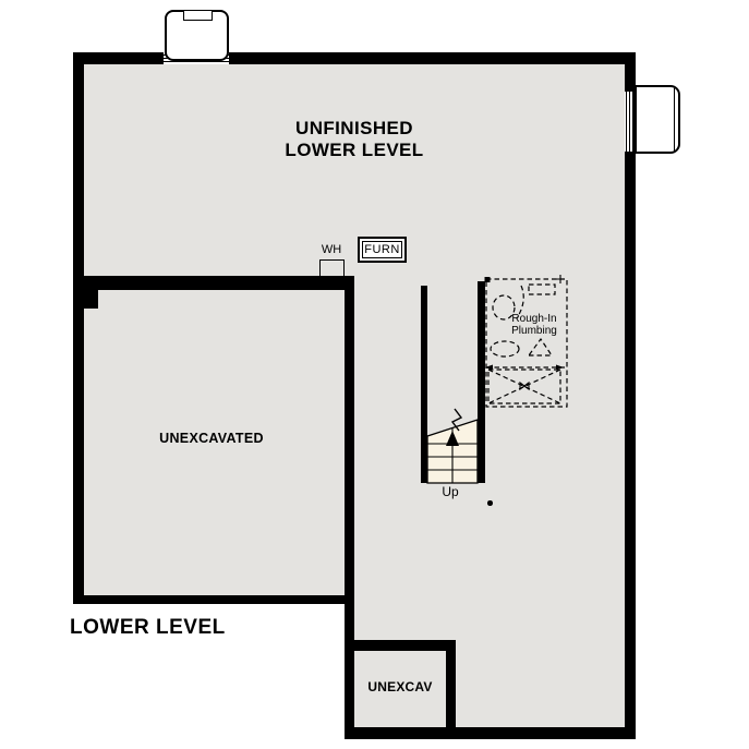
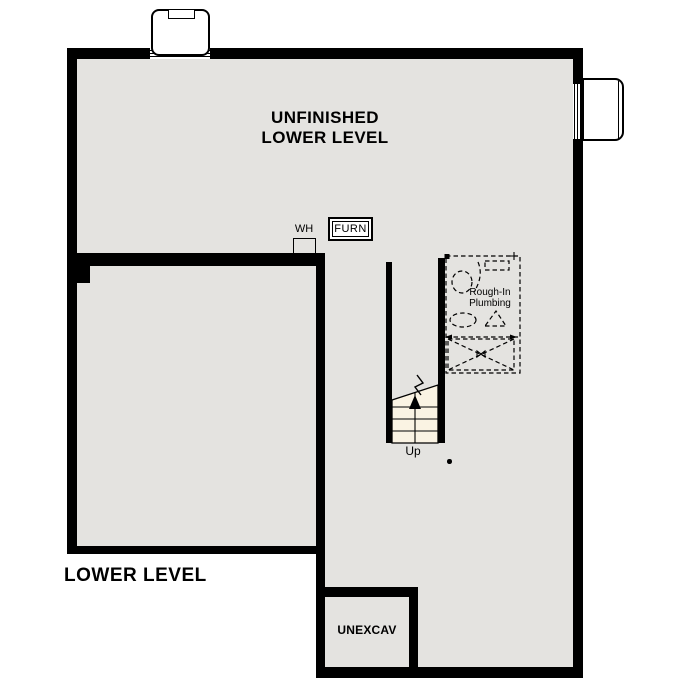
  FURN
  WH
  Up
  Rough-In
  Plumbing
  UNFINISHED
  LOWER LEVEL
- UNEXCAVATED
  UNEXCAV
  LOWER LEVEL
